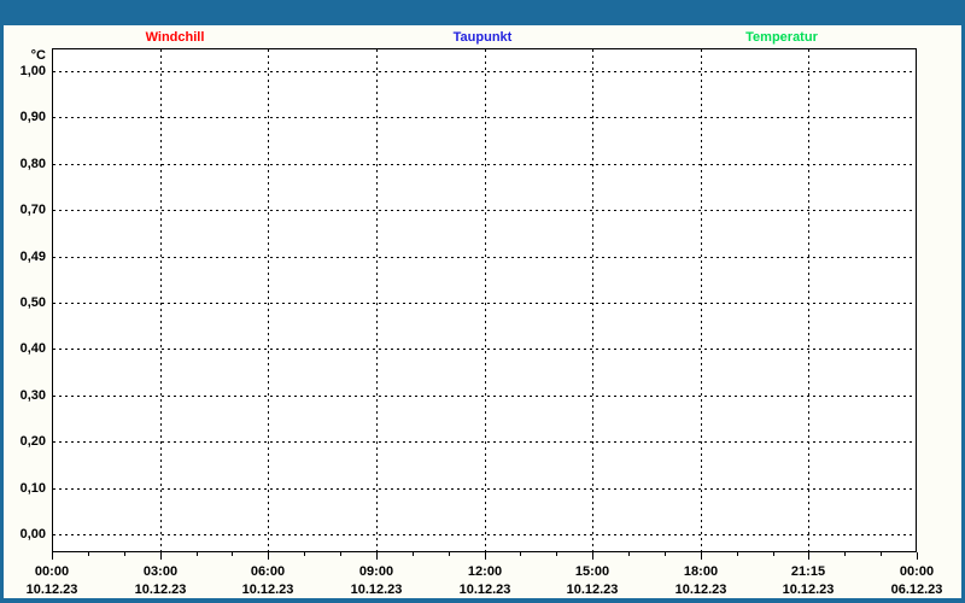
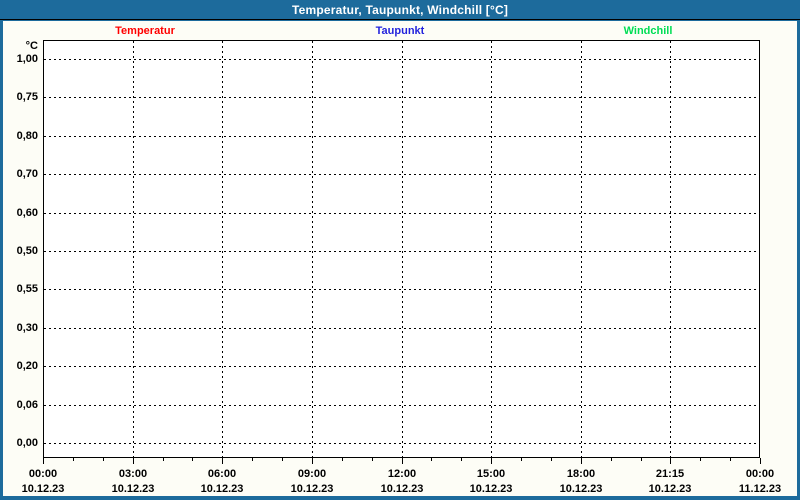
+ Temperatur, Taupunkt, Windchill [°C]
- Windchill
+ Temperatur
  Taupunkt
- Temperatur
+ Windchill
  °C
  1,00
- 0,90
+ 0,75
  0,80
  0,70
- 0,49
+ 0,60
  0,50
- 0,40
+ 0,55
  0,30
  0,20
- 0,10
+ 0,06
  0,00
  00:00
  10.12.23
  03:00
  10.12.23
  06:00
  10.12.23
  09:00
  10.12.23
  12:00
  10.12.23
  15:00
  10.12.23
  18:00
  10.12.23
  21:15
  10.12.23
  00:00
- 06.12.23
+ 11.12.23
